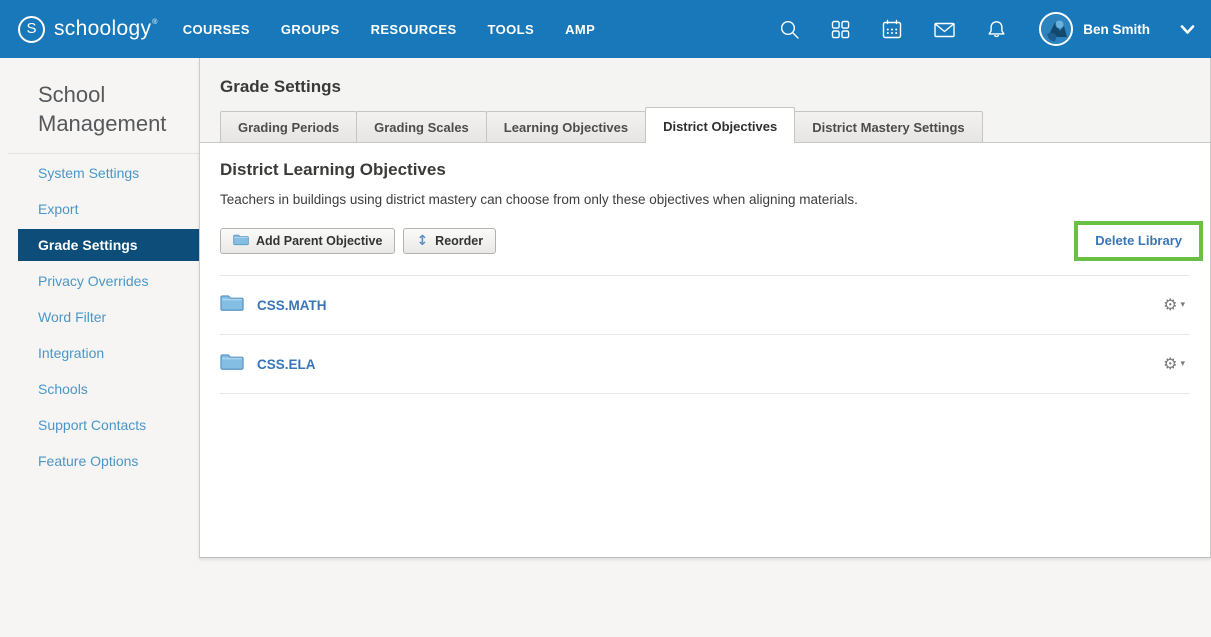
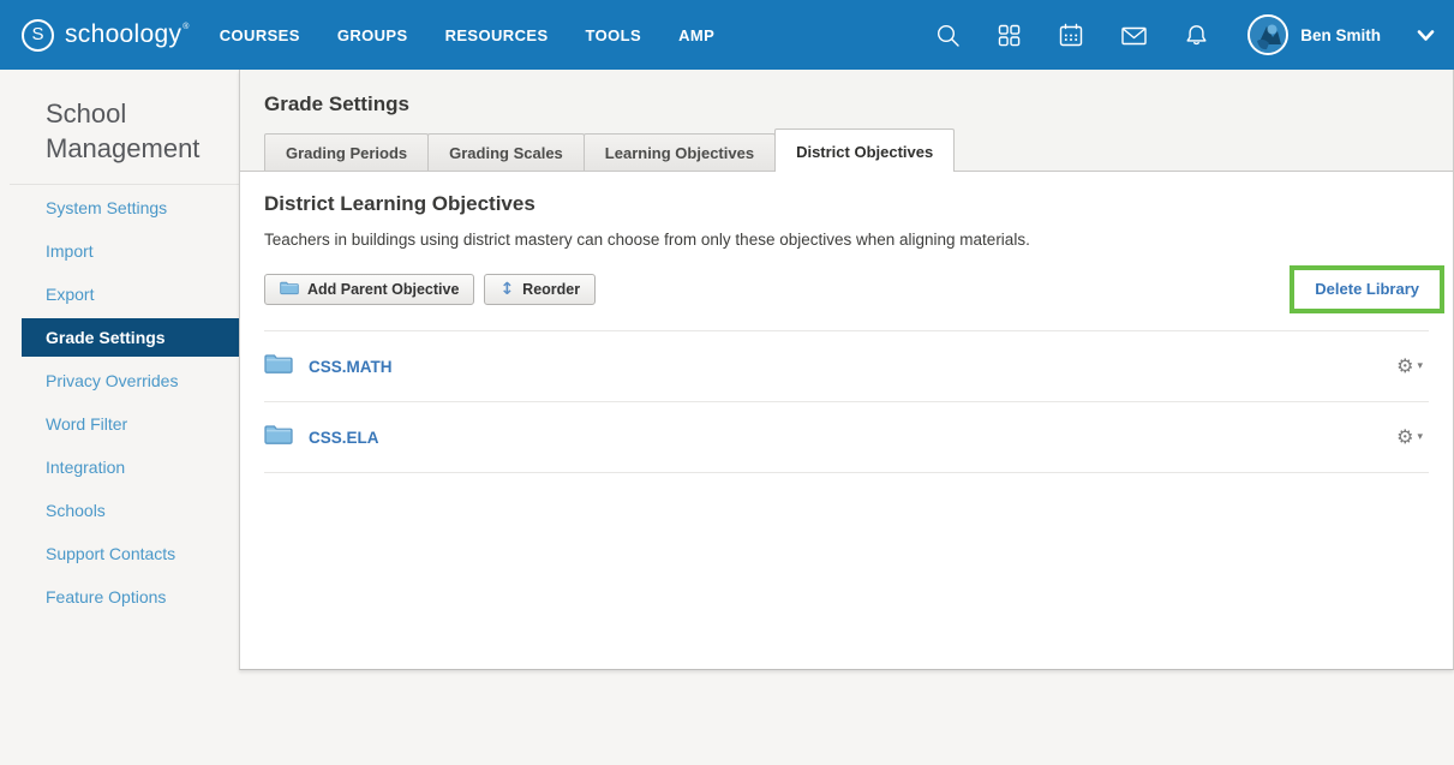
  S
  schoology
  COURSES
  GROUPS
  RESOURCES
  TOOLS
  AMP
  Ben Smith
  School Management
  System Settings
+ Import
  Export
  Grade Settings
  Privacy Overrides
  Word Filter
  Integration
  Schools
  Support Contacts
  Feature Options
  Grade Settings
  Grading Periods
  Grading Scales
  Learning Objectives
  District Objectives
- District Mastery Settings
  District Learning Objectives
  Teachers in buildings using district mastery can choose from only these objectives when aligning materials.
  Add Parent Objective
  ↕
  Reorder
  Delete Library
  CSS.MATH
  ⚙
  ▾
  CSS.ELA
  ⚙
  ▾
